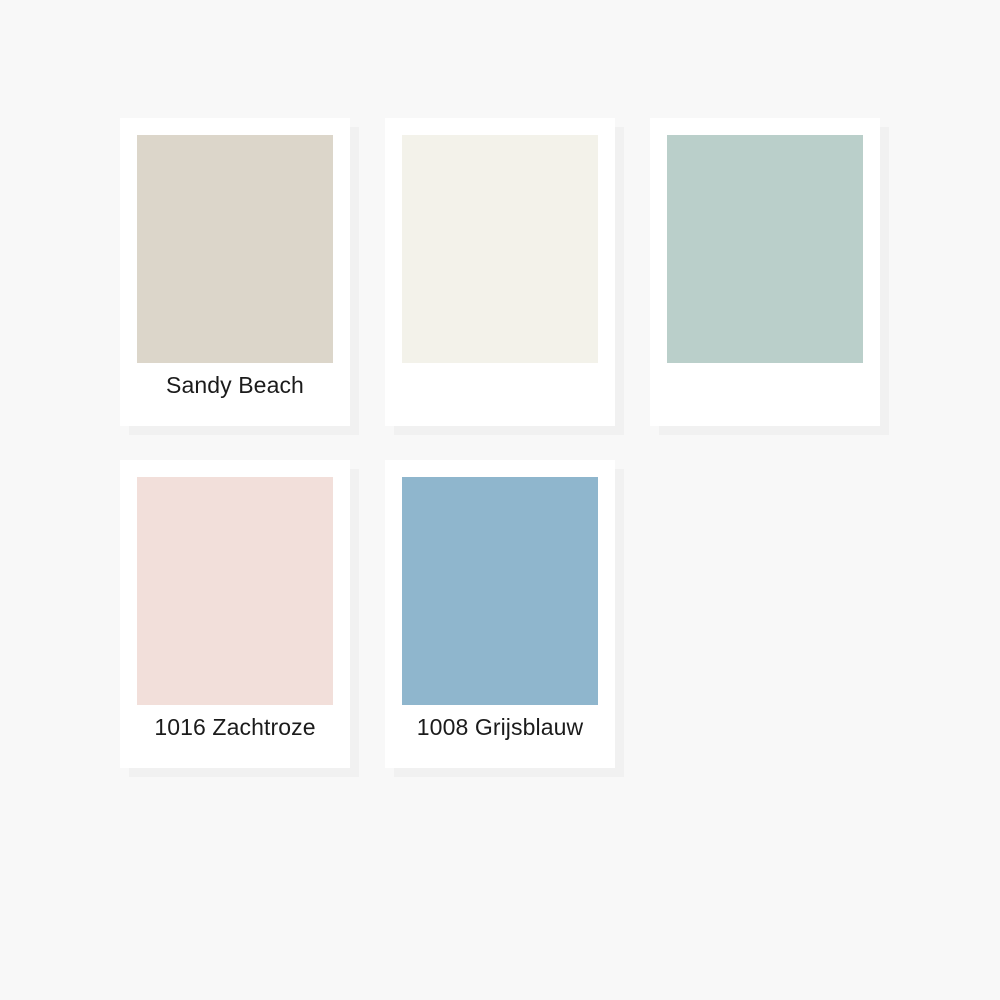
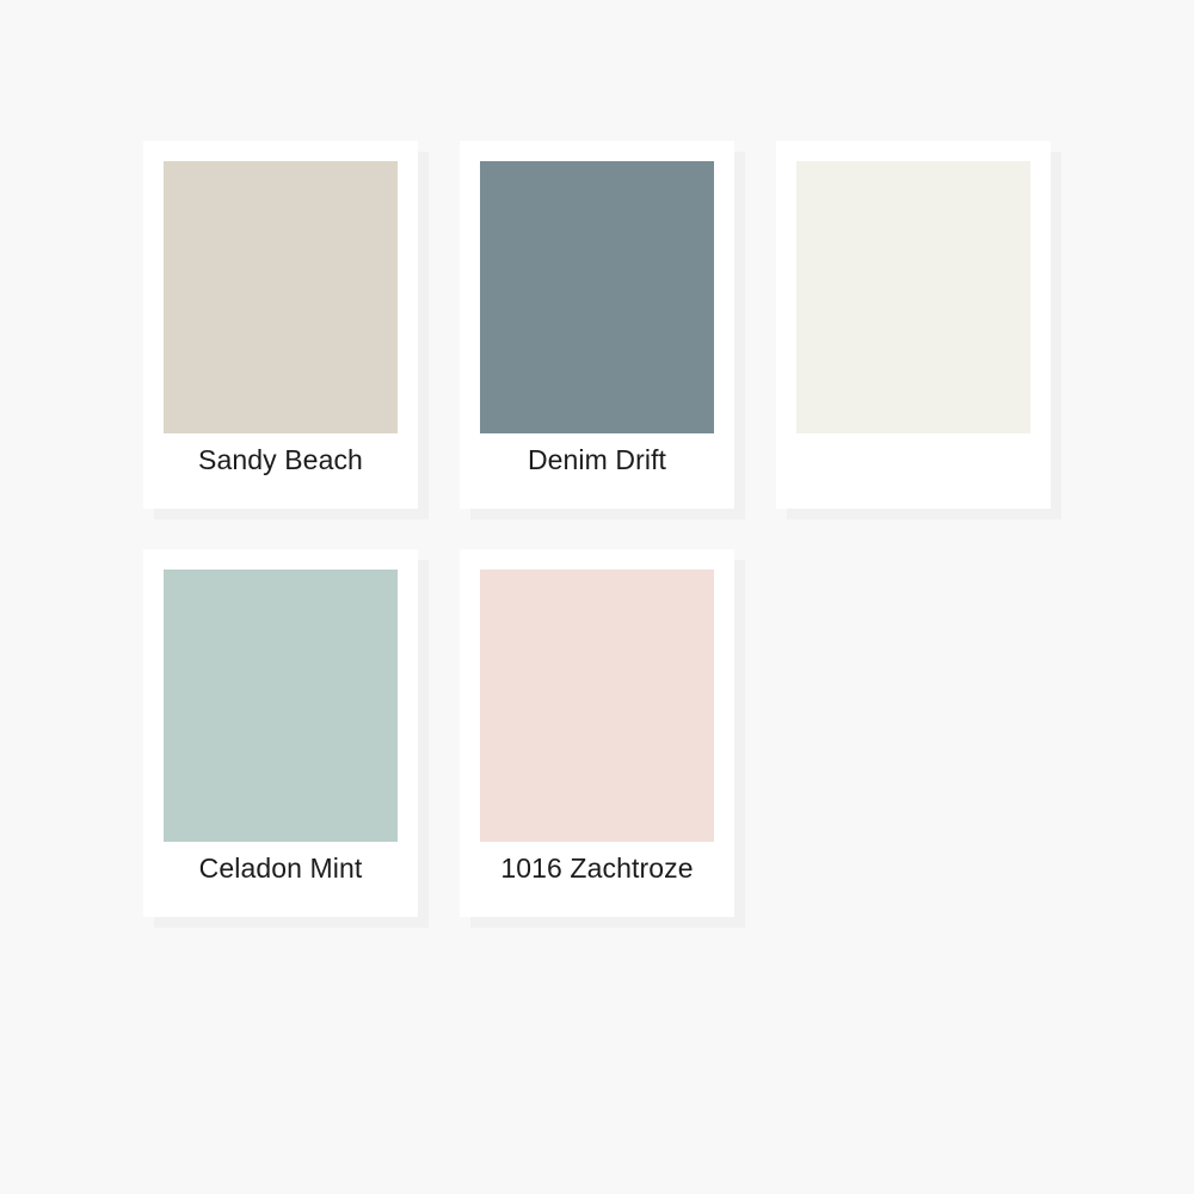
  Sandy Beach
+ Denim Drift
+ Celadon Mint
  1016 Zachtroze
- 1008 Grijsblauw
